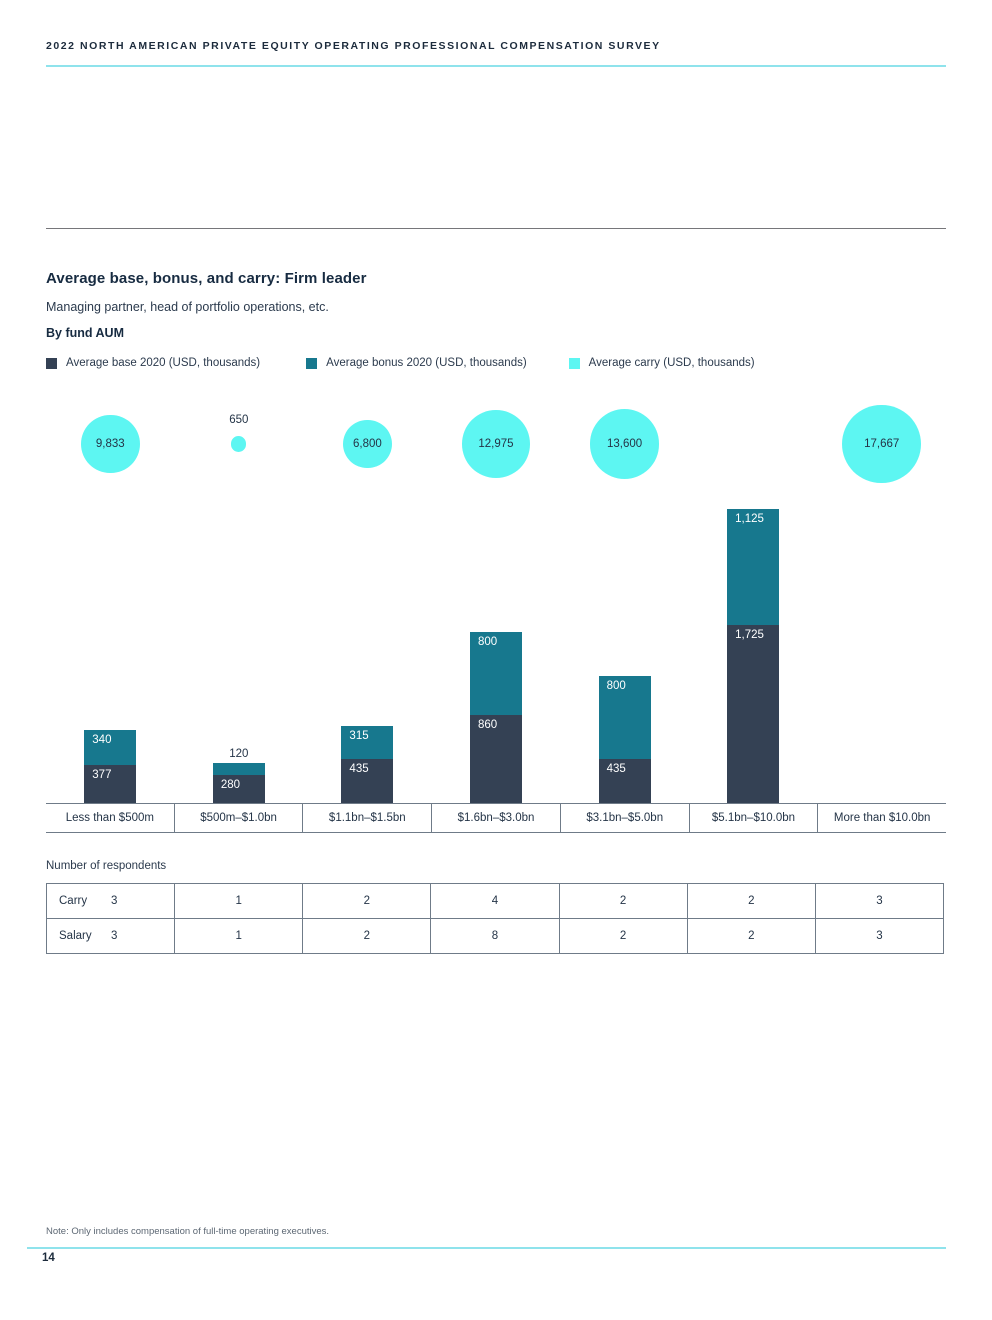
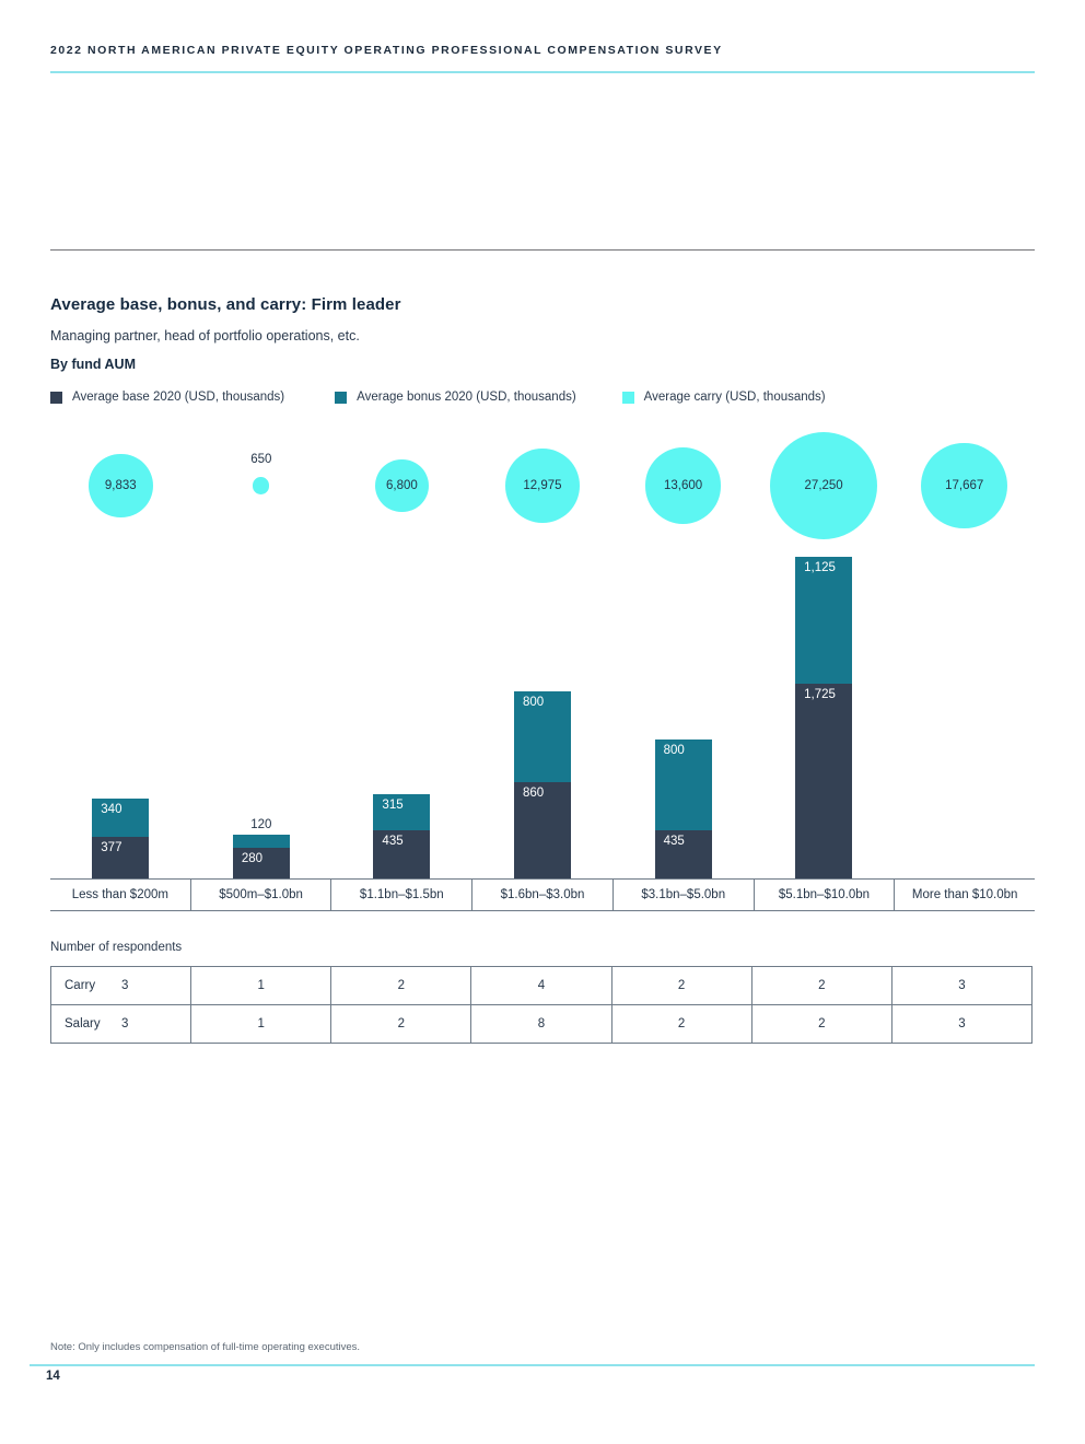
  2022 NORTH AMERICAN PRIVATE EQUITY OPERATING PROFESSIONAL COMPENSATION SURVEY
  Average base, bonus, and carry: Firm leader
  Managing partner, head of portfolio operations, etc.
  By fund AUM
  Average base 2020 (USD, thousands)
  Average bonus 2020 (USD, thousands)
  Average carry (USD, thousands)
  9,833
  340
  377
  650
  120
  280
  6,800
  315
  435
  12,975
  800
  860
  13,600
  800
  435
+ 27,250
  1,125
  1,725
  17,667
- Less than $500m
+ Less than $200m
  $500m–$1.0bn
  $1.1bn–$1.5bn
  $1.6bn–$3.0bn
  $3.1bn–$5.0bn
  $5.1bn–$10.0bn
  More than $10.0bn
  Number of respondents
  Carry 3	1	2	4	2	2	3
  Salary 3	1	2	8	2	2	3
  Note: Only includes compensation of full-time operating executives.
  14
